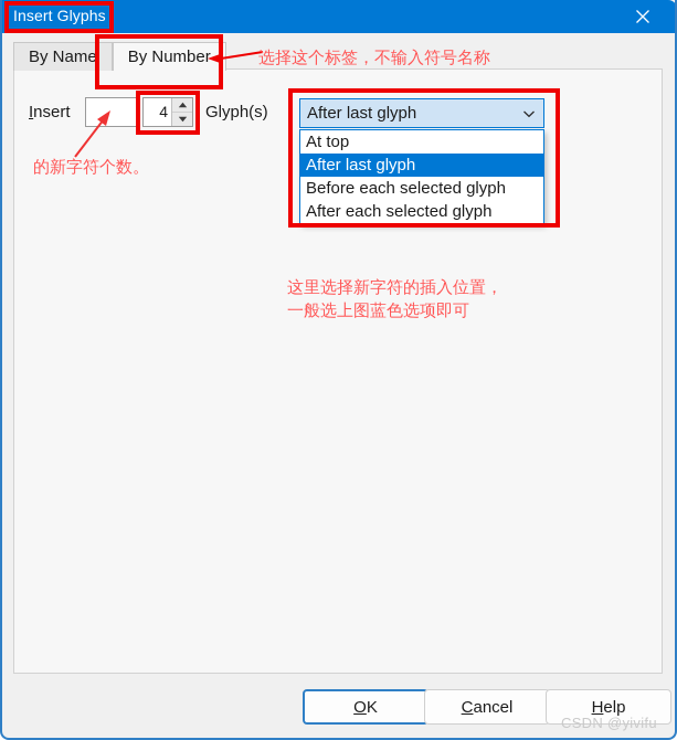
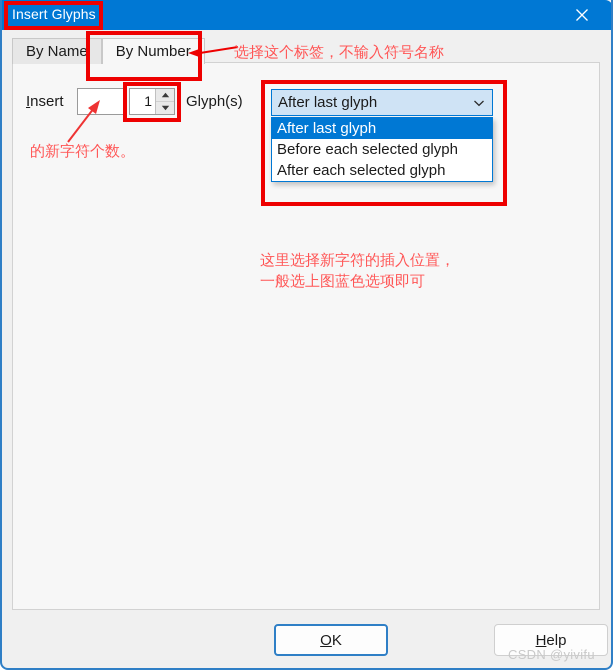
  Insert Glyphs
  By Name
  By Number
  Insert
- 4
+ 1
  Glyph(s)
  After last glyph
- At top
  After last glyph
  Before each selected glyph
  After each selected glyph
  选择这个标签，不输入符号名称
  的新字符个数。
  这里选择新字符的插入位置，
  一般选上图蓝色选项即可
  OK
- Cancel
  Help
  CSDN @yivifu
